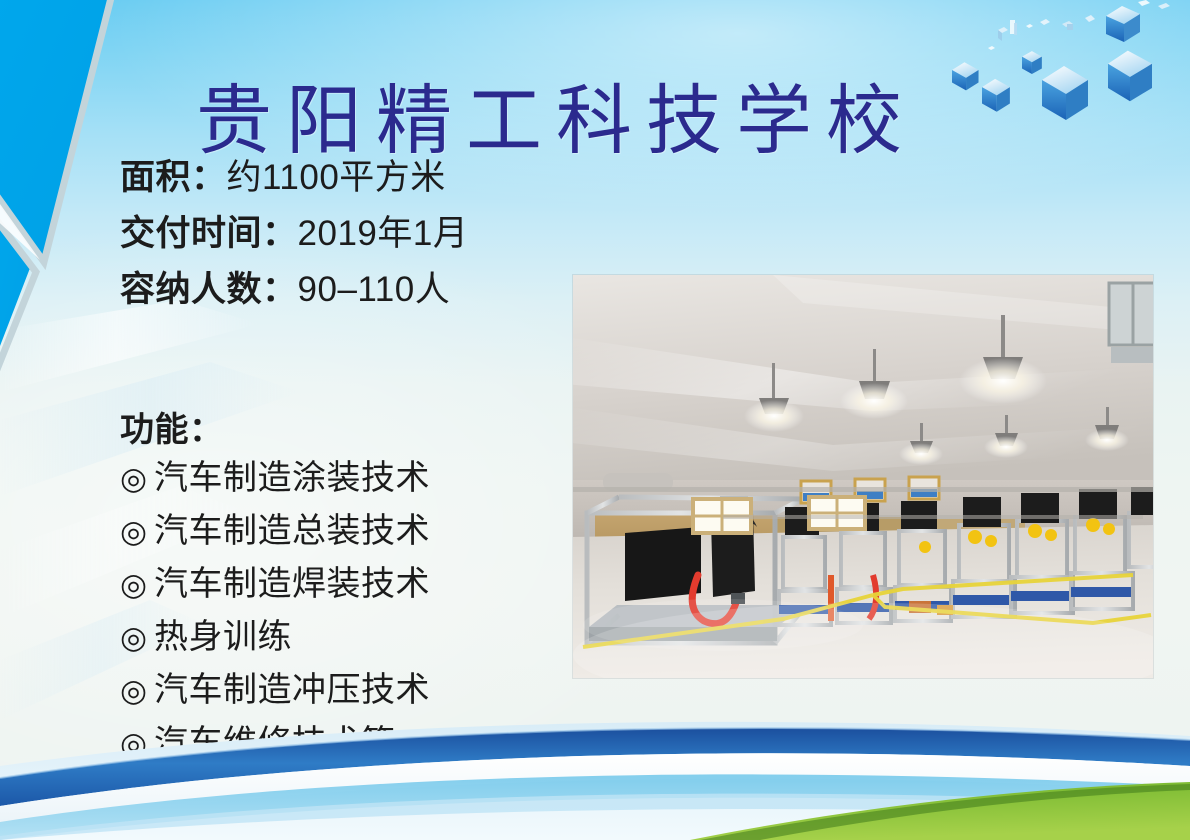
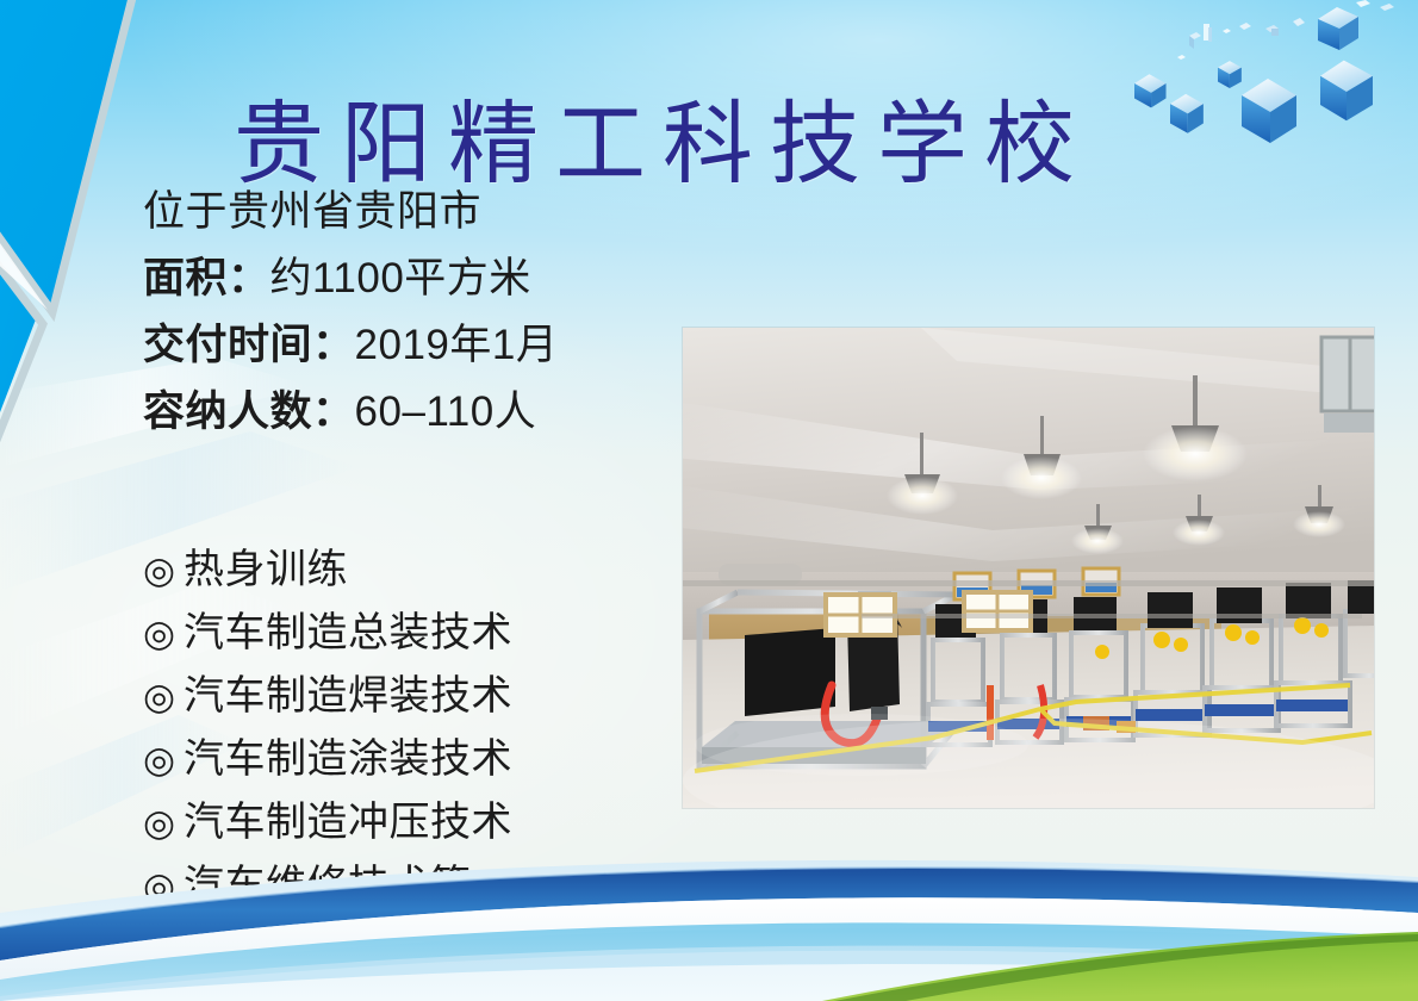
  贵阳精工科技学校
+ 位于贵州省贵阳市
  面积：约1100平方米
  交付时间：2019年1月
- 容纳人数：90–110人
+ 容纳人数：60–110人
- 功能：
- ◎ 汽车制造涂装技术
+ ◎ 热身训练
  ◎ 汽车制造总装技术
  ◎ 汽车制造焊装技术
- ◎ 热身训练
+ ◎ 汽车制造涂装技术
  ◎ 汽车制造冲压技术
